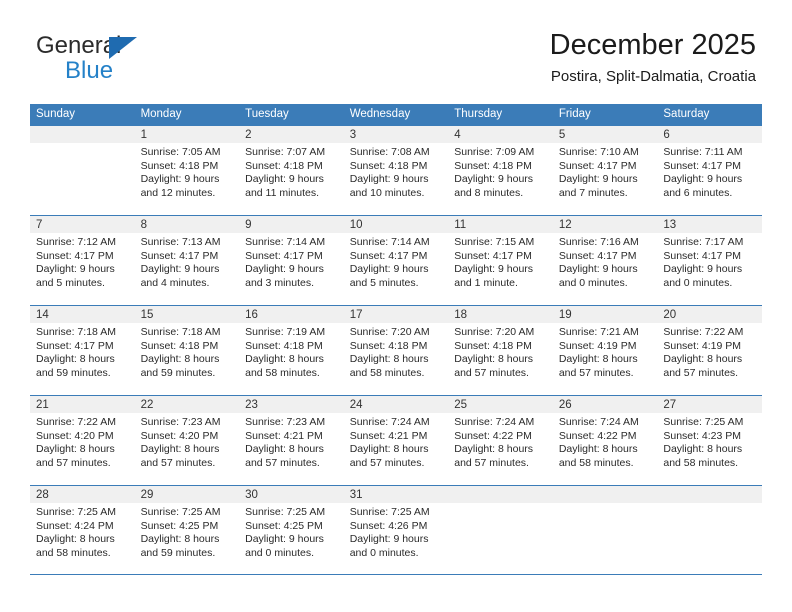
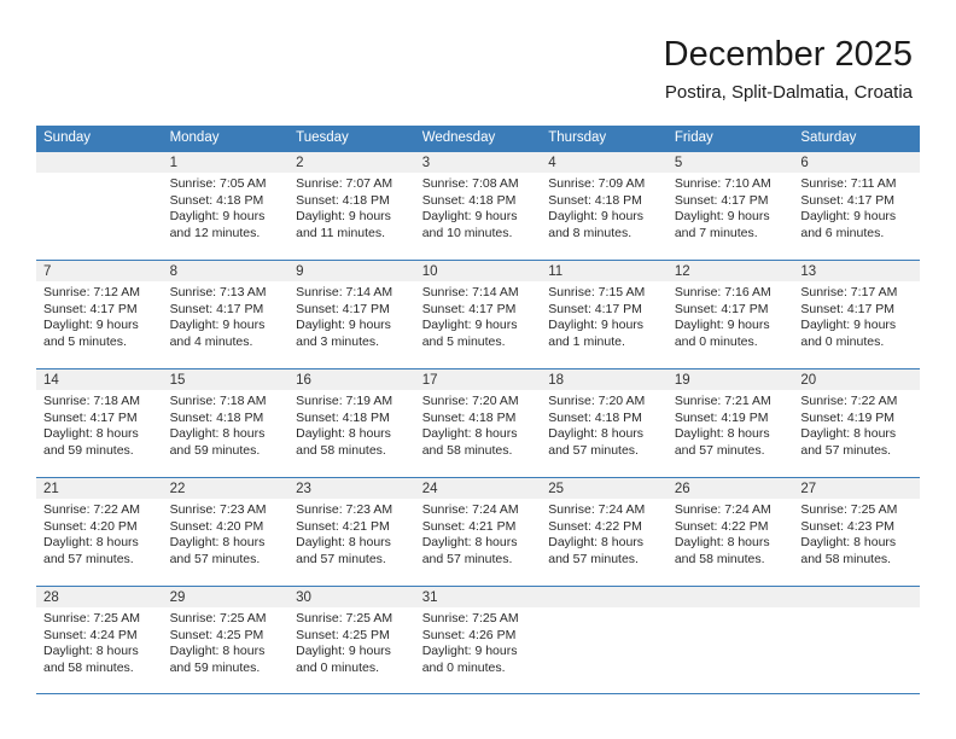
- General
- Blue
  December 2025
  Postira, Split-Dalmatia, Croatia
  Sunday	Monday	Tuesday	Wednesday	Thursday	Friday	Saturday
  	1Sunrise: 7:05 AMSunset: 4:18 PMDaylight: 9 hoursand 12 minutes.	2Sunrise: 7:07 AMSunset: 4:18 PMDaylight: 9 hoursand 11 minutes.	3Sunrise: 7:08 AMSunset: 4:18 PMDaylight: 9 hoursand 10 minutes.	4Sunrise: 7:09 AMSunset: 4:18 PMDaylight: 9 hoursand 8 minutes.	5Sunrise: 7:10 AMSunset: 4:17 PMDaylight: 9 hoursand 7 minutes.	6Sunrise: 7:11 AMSunset: 4:17 PMDaylight: 9 hoursand 6 minutes.
  7Sunrise: 7:12 AMSunset: 4:17 PMDaylight: 9 hoursand 5 minutes.	8Sunrise: 7:13 AMSunset: 4:17 PMDaylight: 9 hoursand 4 minutes.	9Sunrise: 7:14 AMSunset: 4:17 PMDaylight: 9 hoursand 3 minutes.	10Sunrise: 7:14 AMSunset: 4:17 PMDaylight: 9 hoursand 5 minutes.	11Sunrise: 7:15 AMSunset: 4:17 PMDaylight: 9 hoursand 1 minute.	12Sunrise: 7:16 AMSunset: 4:17 PMDaylight: 9 hoursand 0 minutes.	13Sunrise: 7:17 AMSunset: 4:17 PMDaylight: 9 hoursand 0 minutes.
  14Sunrise: 7:18 AMSunset: 4:17 PMDaylight: 8 hoursand 59 minutes.	15Sunrise: 7:18 AMSunset: 4:18 PMDaylight: 8 hoursand 59 minutes.	16Sunrise: 7:19 AMSunset: 4:18 PMDaylight: 8 hoursand 58 minutes.	17Sunrise: 7:20 AMSunset: 4:18 PMDaylight: 8 hoursand 58 minutes.	18Sunrise: 7:20 AMSunset: 4:18 PMDaylight: 8 hoursand 57 minutes.	19Sunrise: 7:21 AMSunset: 4:19 PMDaylight: 8 hoursand 57 minutes.	20Sunrise: 7:22 AMSunset: 4:19 PMDaylight: 8 hoursand 57 minutes.
  21Sunrise: 7:22 AMSunset: 4:20 PMDaylight: 8 hoursand 57 minutes.	22Sunrise: 7:23 AMSunset: 4:20 PMDaylight: 8 hoursand 57 minutes.	23Sunrise: 7:23 AMSunset: 4:21 PMDaylight: 8 hoursand 57 minutes.	24Sunrise: 7:24 AMSunset: 4:21 PMDaylight: 8 hoursand 57 minutes.	25Sunrise: 7:24 AMSunset: 4:22 PMDaylight: 8 hoursand 57 minutes.	26Sunrise: 7:24 AMSunset: 4:22 PMDaylight: 8 hoursand 58 minutes.	27Sunrise: 7:25 AMSunset: 4:23 PMDaylight: 8 hoursand 58 minutes.
  28Sunrise: 7:25 AMSunset: 4:24 PMDaylight: 8 hoursand 58 minutes.	29Sunrise: 7:25 AMSunset: 4:25 PMDaylight: 8 hoursand 59 minutes.	30Sunrise: 7:25 AMSunset: 4:25 PMDaylight: 9 hoursand 0 minutes.	31Sunrise: 7:25 AMSunset: 4:26 PMDaylight: 9 hoursand 0 minutes.
